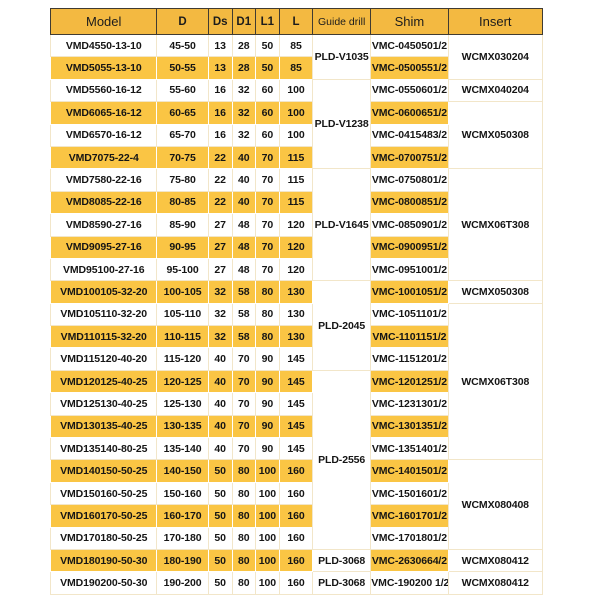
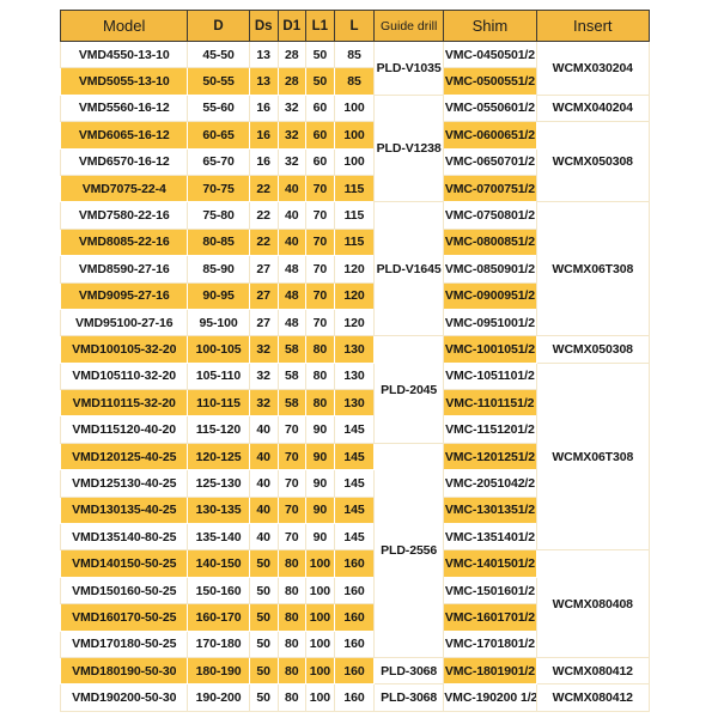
  Model	D	Ds	D1	L1	L	Guide drill	Shim	Insert
  VMD4550-13-10	45-50	13	28	50	85	PLD-V1035	VMC-0450501/2	WCMX030204
  VMD5055-13-10	50-55	13	28	50	85	VMC-0500551/2
  VMD5560-16-12	55-60	16	32	60	100	PLD-V1238	VMC-0550601/2	WCMX040204
  VMD6065-16-12	60-65	16	32	60	100	VMC-0600651/2	WCMX050308
- VMD6570-16-12	65-70	16	32	60	100	VMC-0415483/2
+ VMD6570-16-12	65-70	16	32	60	100	VMC-0650701/2
  VMD7075-22-4	70-75	22	40	70	115	VMC-0700751/2
  VMD7580-22-16	75-80	22	40	70	115	PLD-V1645	VMC-0750801/2	WCMX06T308
  VMD8085-22-16	80-85	22	40	70	115	VMC-0800851/2
  VMD8590-27-16	85-90	27	48	70	120	VMC-0850901/2
  VMD9095-27-16	90-95	27	48	70	120	VMC-0900951/2
  VMD95100-27-16	95-100	27	48	70	120	VMC-0951001/2
  VMD100105-32-20	100-105	32	58	80	130	PLD-2045	VMC-1001051/2	WCMX050308
  VMD105110-32-20	105-110	32	58	80	130	VMC-1051101/2	WCMX06T308
  VMD110115-32-20	110-115	32	58	80	130	VMC-1101151/2
  VMD115120-40-20	115-120	40	70	90	145	VMC-1151201/2
  VMD120125-40-25	120-125	40	70	90	145	PLD-2556	VMC-1201251/2
- VMD125130-40-25	125-130	40	70	90	145	VMC-1231301/2
+ VMD125130-40-25	125-130	40	70	90	145	VMC-2051042/2
  VMD130135-40-25	130-135	40	70	90	145	VMC-1301351/2
  VMD135140-80-25	135-140	40	70	90	145	VMC-1351401/2
  VMD140150-50-25	140-150	50	80	100	160	VMC-1401501/2	WCMX080408
  VMD150160-50-25	150-160	50	80	100	160	VMC-1501601/2
  VMD160170-50-25	160-170	50	80	100	160	VMC-1601701/2
  VMD170180-50-25	170-180	50	80	100	160	VMC-1701801/2
- VMD180190-50-30	180-190	50	80	100	160	PLD-3068	VMC-2630664/2	WCMX080412
+ VMD180190-50-30	180-190	50	80	100	160	PLD-3068	VMC-1801901/2	WCMX080412
  VMD190200-50-30	190-200	50	80	100	160	PLD-3068	VMC-190200 1/2	WCMX080412
